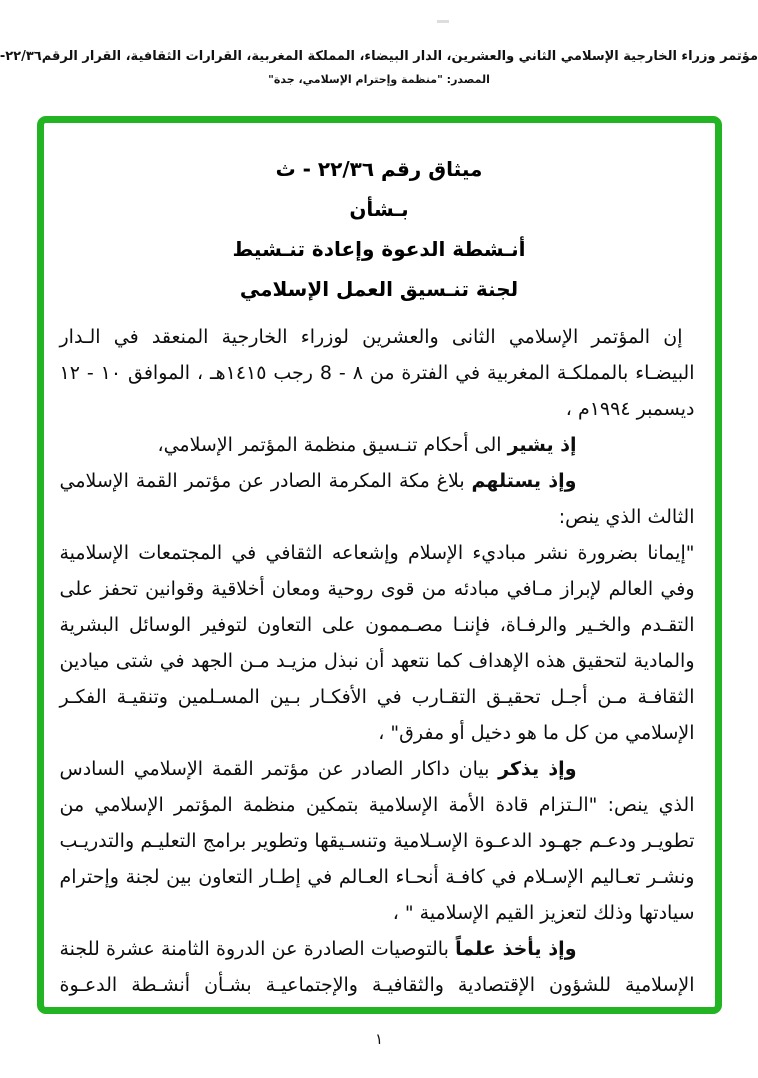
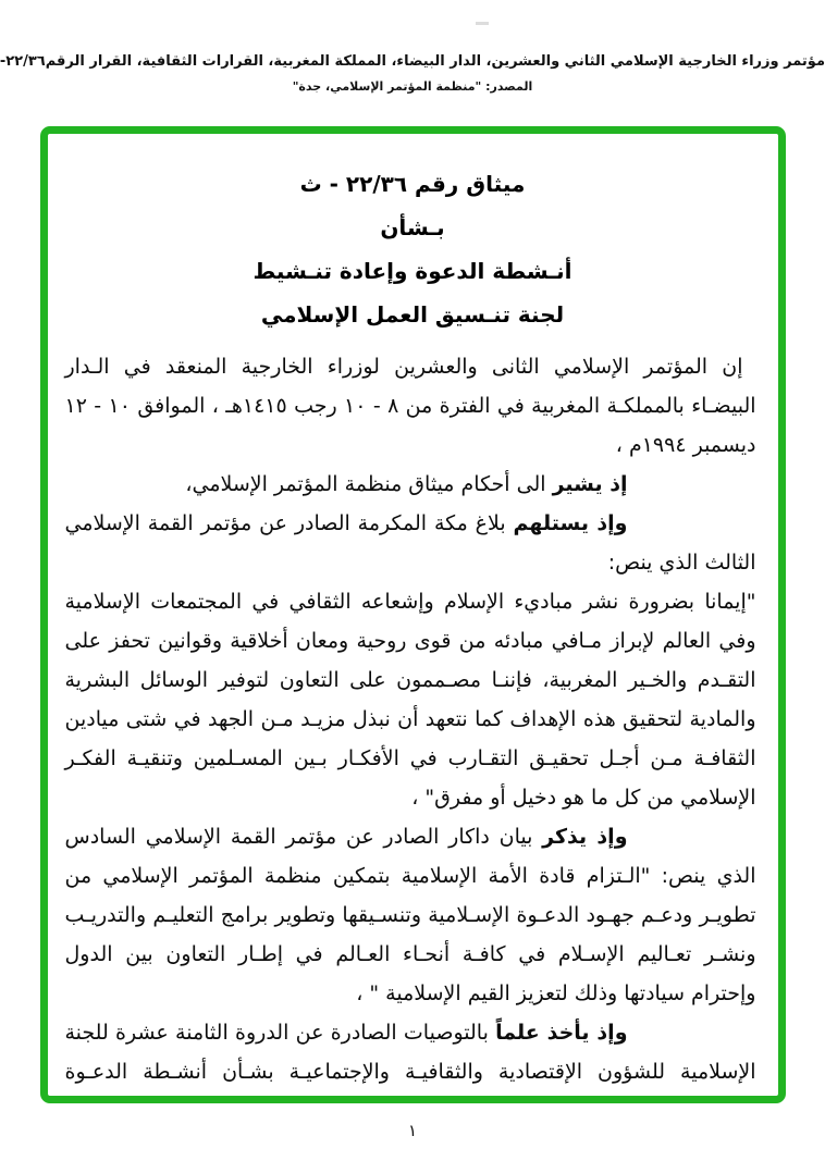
  مؤتمر وزراء الخارجية الإسلامي الثاني والعشرين، الدار البيضاء، المملكة المغربية، القرارات الثقافية، القرار الرقم٢٢/٣٦-
- المصدر: "منظمة وإحترام الإسلامي، جدة"
+ المصدر: "منظمة المؤتمر الإسلامي، جدة"
  ميثاق رقم ٢٢/٣٦ - ث
  بـشأن
  أنـشطة الدعوة وإعادة تنـشيط
  لجنة تنـسيق العمل الإسلامي
- إن المؤتمر الإسلامي الثانى والعشرين لوزراء الخارجية المنعقد في الـدار البيضـاء بالمملكـة المغربية في الفترة من ٨ - 8 رجب ١٤١٥هـ ، الموافق ١٠ - ١٢ ديسمبر ١٩٩٤م ،
+ إن المؤتمر الإسلامي الثانى والعشرين لوزراء الخارجية المنعقد في الـدار البيضـاء بالمملكـة المغربية في الفترة من ٨ - ١٠ رجب ١٤١٥هـ ، الموافق ١٠ - ١٢ ديسمبر ١٩٩٤م ،
- إذ يشير الى أحكام تنـسيق منظمة المؤتمر الإسلامي،
+ إذ يشير الى أحكام ميثاق منظمة المؤتمر الإسلامي،
  وإذ يستلهم بلاغ مكة المكرمة الصادر عن مؤتمر القمة الإسلامي الثالث الذي ينص:
- "إيمانا بضرورة نشر مباديء الإسلام وإشعاعه الثقافي في المجتمعات الإسلامية وفي العالم لإبراز مـافي مبادئه من قوى روحية ومعان أخلاقية وقوانين تحفز على التقـدم والخـير والرفـاة، فإننـا مصـممون على التعاون لتوفير الوسائل البشرية والمادية لتحقيق هذه الإهداف كما نتعهد أن نبذل مزيـد مـن الجهد في شتى ميادين الثقافـة مـن أجـل تحقيـق التقـارب في الأفكـار بـين المسـلمين وتنقيـة الفكـر الإسلامي من كل ما هو دخيل أو مفرق" ،
+ "إيمانا بضرورة نشر مباديء الإسلام وإشعاعه الثقافي في المجتمعات الإسلامية وفي العالم لإبراز مـافي مبادئه من قوى روحية ومعان أخلاقية وقوانين تحفز على التقـدم والخـير المغربية، فإننـا مصـممون على التعاون لتوفير الوسائل البشرية والمادية لتحقيق هذه الإهداف كما نتعهد أن نبذل مزيـد مـن الجهد في شتى ميادين الثقافـة مـن أجـل تحقيـق التقـارب في الأفكـار بـين المسـلمين وتنقيـة الفكـر الإسلامي من كل ما هو دخيل أو مفرق" ،
- وإذ يذكر بيان داكار الصادر عن مؤتمر القمة الإسلامي السادس الذي ينص: "الـتزام قادة الأمة الإسلامية بتمكين منظمة المؤتمر الإسلامي من تطويـر ودعـم جهـود الدعـوة الإسـلامية وتنسـيقها وتطوير برامج التعليـم والتدريـب ونشـر تعـاليم الإسـلام في كافـة أنحـاء العـالم في إطـار التعاون بين لجنة وإحترام سيادتها وذلك لتعزيز القيم الإسلامية " ،
+ وإذ يذكر بيان داكار الصادر عن مؤتمر القمة الإسلامي السادس الذي ينص: "الـتزام قادة الأمة الإسلامية بتمكين منظمة المؤتمر الإسلامي من تطويـر ودعـم جهـود الدعـوة الإسـلامية وتنسـيقها وتطوير برامج التعليـم والتدريـب ونشـر تعـاليم الإسـلام في كافـة أنحـاء العـالم في إطـار التعاون بين الدول وإحترام سيادتها وذلك لتعزيز القيم الإسلامية " ،
  وإذ يأخذ علماً بالتوصيات الصادرة عن الدروة الثامنة عشرة للجنة الإسلامية للشؤون الإقتصادية والثقافيـة والإجتماعيـة بشـأن أنشـطة الدعـوة
  ١
